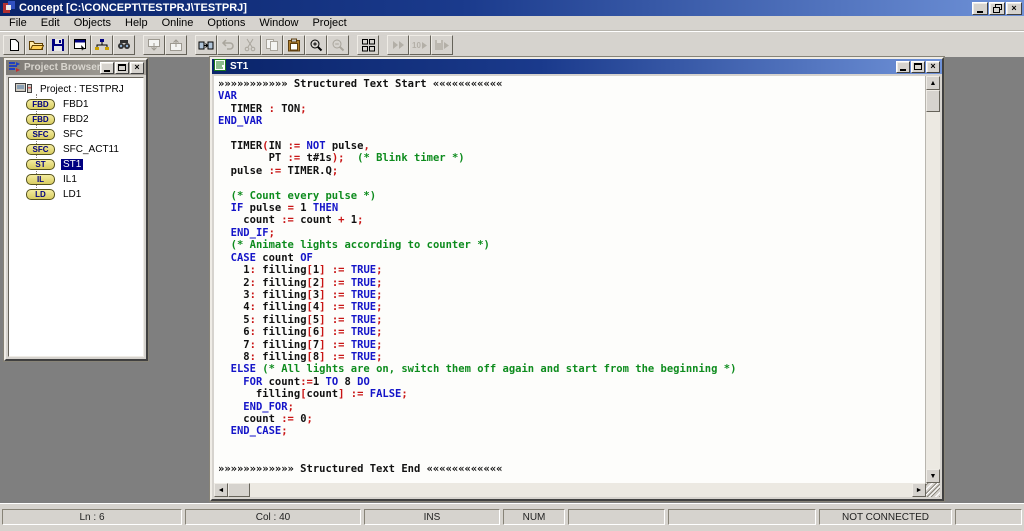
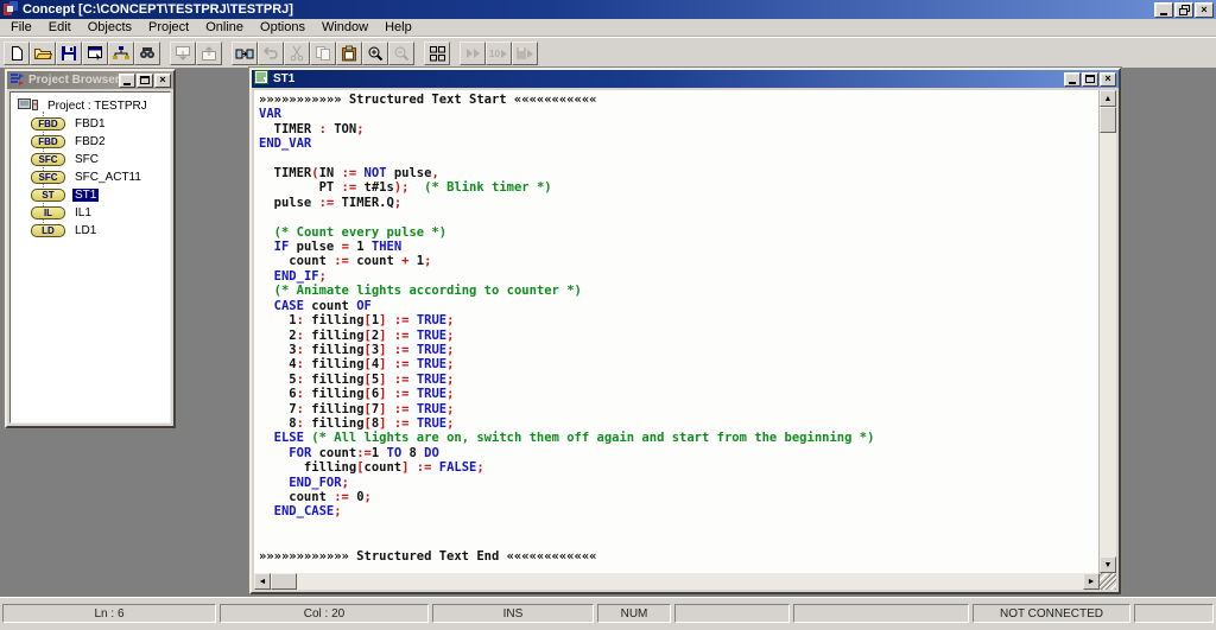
  Concept [C:\CONCEPT\TESTPRJ\TESTPRJ]
  ×
  File
  Edit
  Objects
- Help
+ Project
  Online
  Options
  Window
- Project
+ Help
  10
  Project Browser
  ×
  Project : TESTPRJ
  FBD
  FBD1
  FBD
  FBD2
  SFC
  SFC
  SFC
  SFC_ACT11
  ST
  ST1
  IL
  IL1
  LD
  LD1
  ST1
  ×
  »»»»»»»»»»» Structured Text Start «««««««««««
  VAR
  TIMER : TON;
  END_VAR
  TIMER(IN := NOT pulse,
  PT := t#1s); (* Blink timer *)
  pulse := TIMER.Q;
  (* Count every pulse *)
  IF pulse = 1 THEN
  count := count + 1;
  END_IF;
  (* Animate lights according to counter *)
  CASE count OF
  1: filling[1] := TRUE;
  2: filling[2] := TRUE;
  3: filling[3] := TRUE;
  4: filling[4] := TRUE;
  5: filling[5] := TRUE;
  6: filling[6] := TRUE;
  7: filling[7] := TRUE;
  8: filling[8] := TRUE;
  ELSE (* All lights are on, switch them off again and start from the beginning *)
  FOR count:=1 TO 8 DO
  filling[count] := FALSE;
  END_FOR;
  count := 0;
  END_CASE;
  »»»»»»»»»»»» Structured Text End ««««««««««««
  Ln : 6
- Col : 40
+ Col : 20
  INS
  NUM
  NOT CONNECTED
